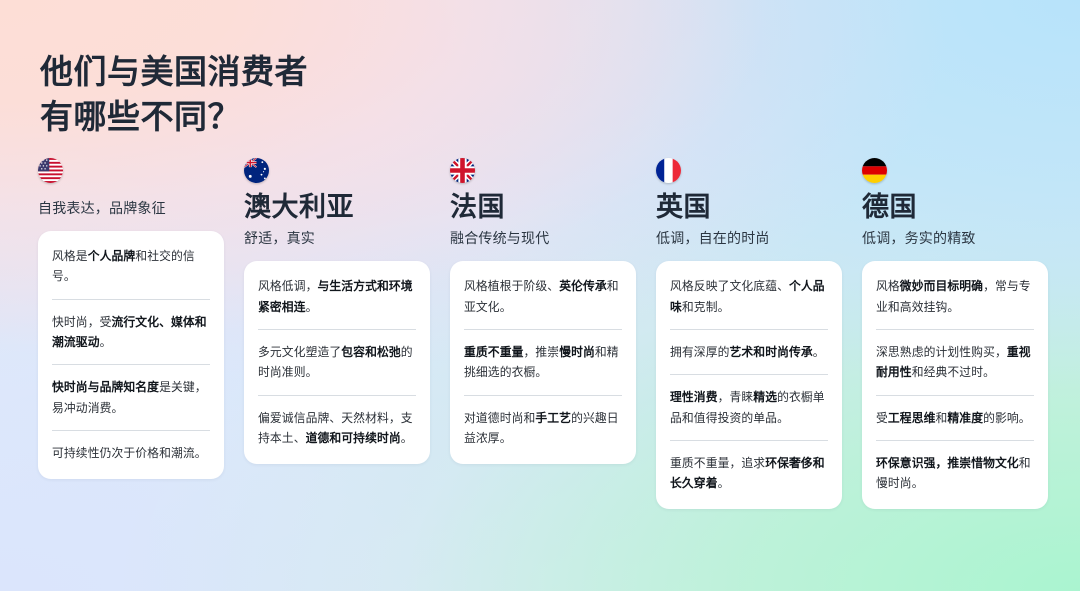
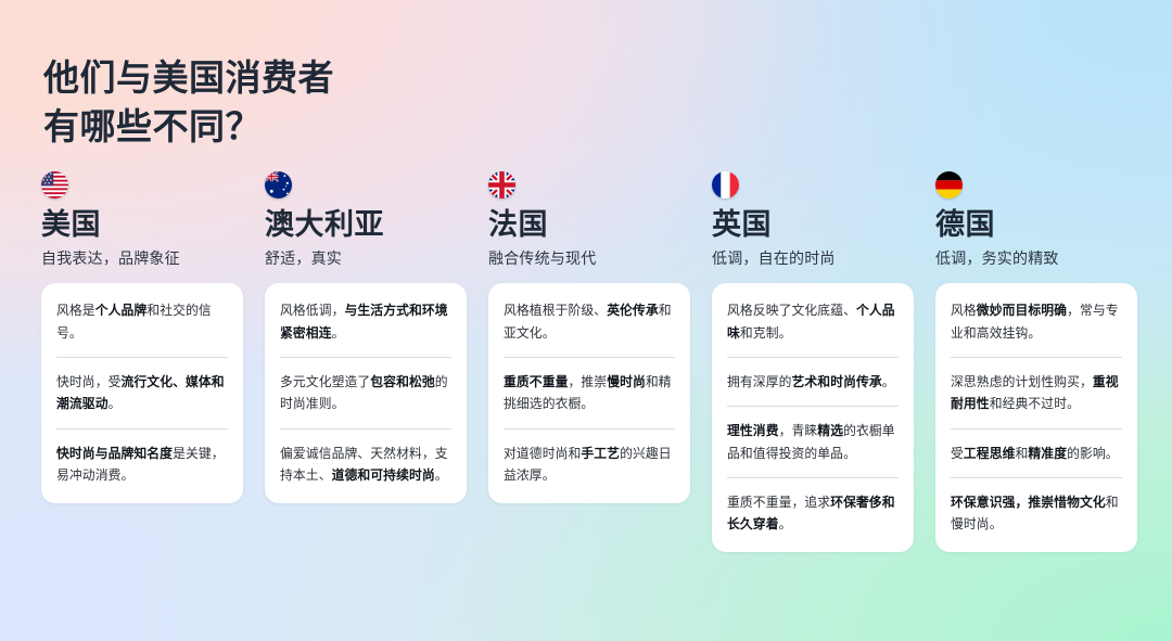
  他们与美国消费者
  有哪些不同？
+ 美国
  自我表达，品牌象征
  风格是个人品牌和社交的信号。
  快时尚，受流行文化、媒体和潮流驱动。
  快时尚与品牌知名度是关键，易冲动消费。
- 可持续性仍次于价格和潮流。
  澳大利亚
  舒适，真实
  风格低调，与生活方式和环境紧密相连。
  多元文化塑造了包容和松弛的时尚准则。
  偏爱诚信品牌、天然材料，支持本土、道德和可持续时尚。
  法国
  融合传统与现代
  风格植根于阶级、英伦传承和亚文化。
  重质不重量，推崇慢时尚和精挑细选的衣橱。
  对道德时尚和手工艺的兴趣日益浓厚。
  英国
  低调，自在的时尚
  风格反映了文化底蕴、个人品味和克制。
  拥有深厚的艺术和时尚传承。
  理性消费，青睐精选的衣橱单品和值得投资的单品。
  重质不重量，追求环保奢侈和长久穿着。
  德国
  低调，务实的精致
  风格微妙而目标明确，常与专业和高效挂钩。
  深思熟虑的计划性购买，重视耐用性和经典不过时。
  受工程思维和精准度的影响。
  环保意识强，推崇惜物文化和慢时尚。
